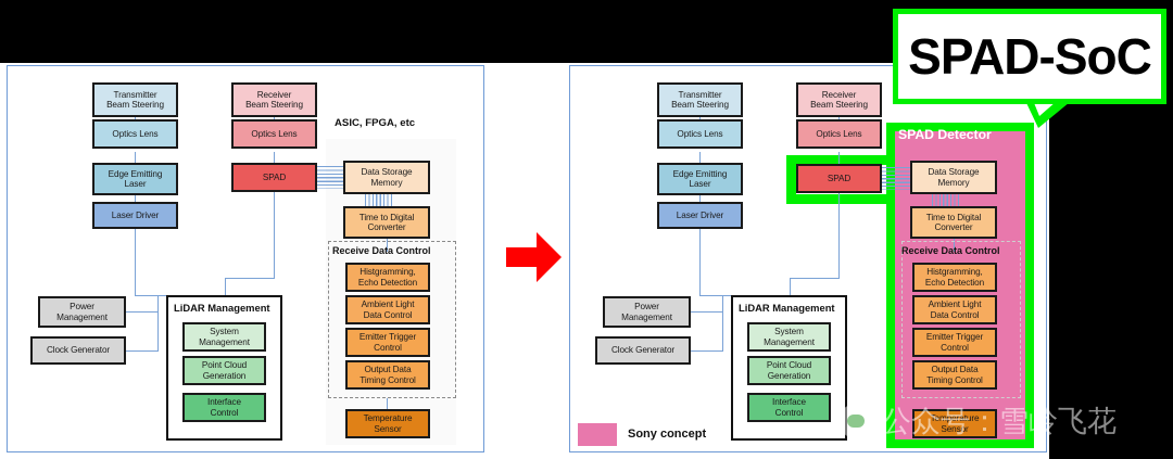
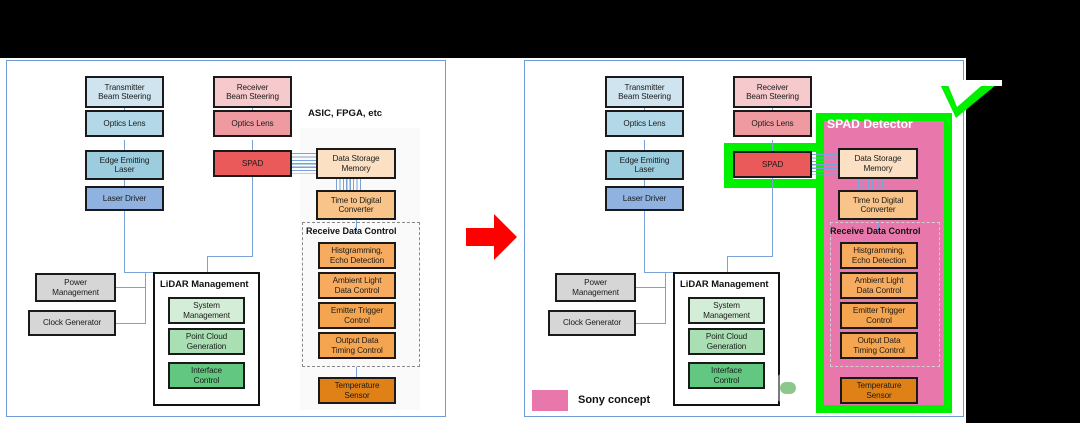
  ASIC, FPGA, etc
  Transmitter
  Beam Steering
  Optics Lens
  Edge Emitting
  Laser
  Laser Driver
  Receiver
  Beam Steering
  Optics Lens
  SPAD
  Data Storage
  Memory
  Time to Digital
  Converter
  Receive Data Control
  Histgramming,
  Echo Detection
  Ambient Light
  Data Control
  Emitter Trigger
  Control
  Output Data
  Timing Control
  Temperature
  Sensor
  Power
  Management
  Clock Generator
  LiDAR Management
  System
  Management
  Point Cloud
  Generation
  Interface
  Control
  SPAD Detector
  Transmitter
  Beam Steering
  Optics Lens
  Edge Emitting
  Laser
  Laser Driver
  Receiver
  Beam Steering
  Optics Lens
  SPAD
  Data Storage
  Memory
  Time to Digital
  Converter
  Receive Data Control
  Histgramming,
  Echo Detection
  Ambient Light
  Data Control
  Emitter Trigger
  Control
  Output Data
  Timing Control
  Temperature
  Sensor
  Power
  Management
  Clock Generator
  LiDAR Management
  System
  Management
  Point Cloud
  Generation
  Interface
  Control
  Sony concept
- 公众号：雪岭飞花
- SPAD-SoC
